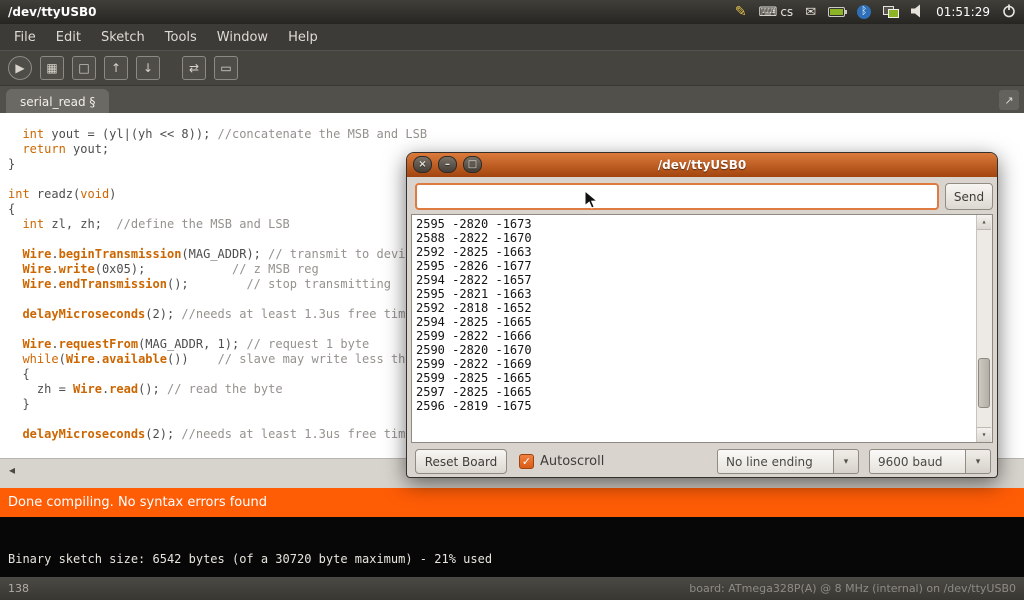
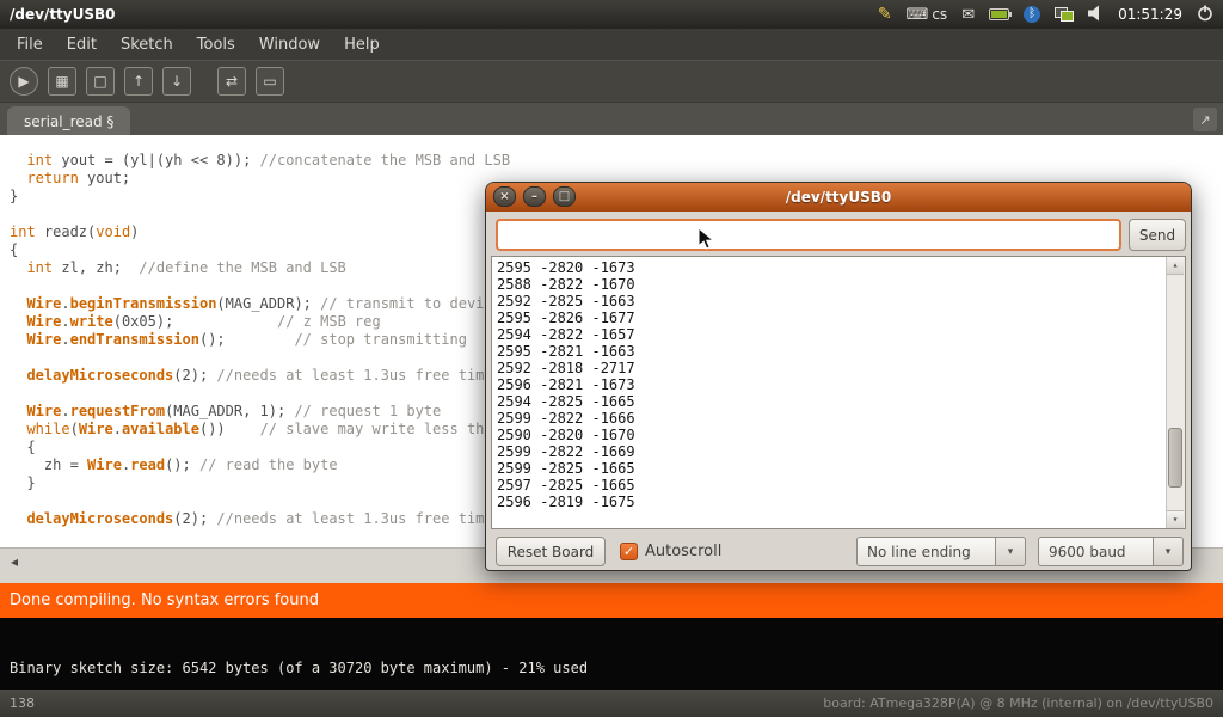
  /dev/ttyUSB0
  ✎
  ⌨
  cs
  ✉
  ᛒ
  01:51:29
  File
  Edit
  Sketch
  Tools
  Window
  Help
  ▶
  ▦
  □
  ↑
  ↓
  ⇄
  ▭
  serial_read §
  ↗
  int yout = (yl|(yh << 8)); //concatenate the MSB and LSB
  return yout;
  }
  int readz(void)
  {
  int zl, zh; //define the MSB and LSB
  Wire.beginTransmission(MAG_ADDR); // transmit to devi
  Wire.write(0x05); // z MSB reg
  Wire.endTransmission(); // stop transmitting
  delayMicroseconds(2); //needs at least 1.3us free tim
  Wire.requestFrom(MAG_ADDR, 1); // request 1 byte
  while(Wire.available()) // slave may write less th
  {
  zh = Wire.read(); // read the byte
  }
  delayMicroseconds(2); //needs at least 1.3us free tim
  ◂
  Done compiling. No syntax errors found
  Binary sketch size: 6542 bytes (of a 30720 byte maximum) - 21% used
  138
  board: ATmega328P(A) @ 8 MHz (internal) on /dev/ttyUSB0
  /dev/ttyUSB0
  ×
  –
  □
  Send
  2595 -2820 -1673
  2588 -2822 -1670
  2592 -2825 -1663
  2595 -2826 -1677
  2594 -2822 -1657
  2595 -2821 -1663
- 2592 -2818 -1652
+ 2592 -2818 -2717
+ 2596 -2821 -1673
  2594 -2825 -1665
  2599 -2822 -1666
  2590 -2820 -1670
  2599 -2822 -1669
  2599 -2825 -1665
  2597 -2825 -1665
  2596 -2819 -1675
  ▴
  ▾
  Reset Board
  ✓
  Autoscroll
  No line ending
  ▾
  9600 baud
  ▾
